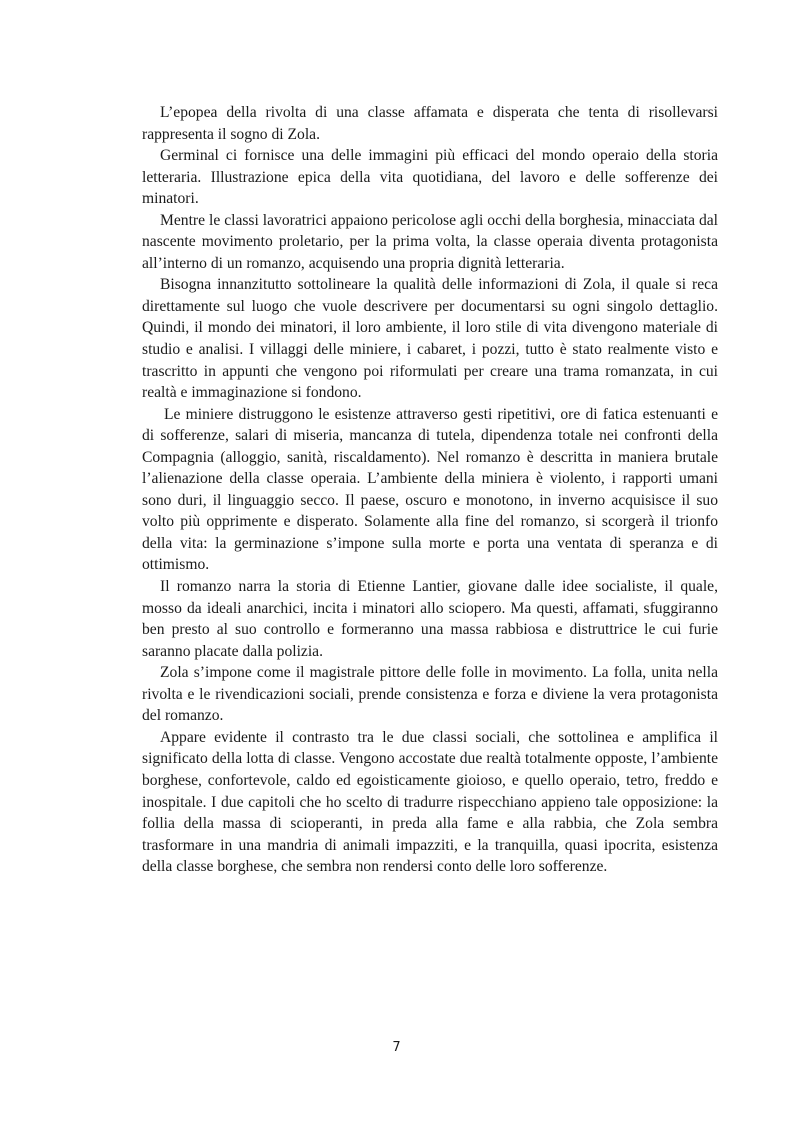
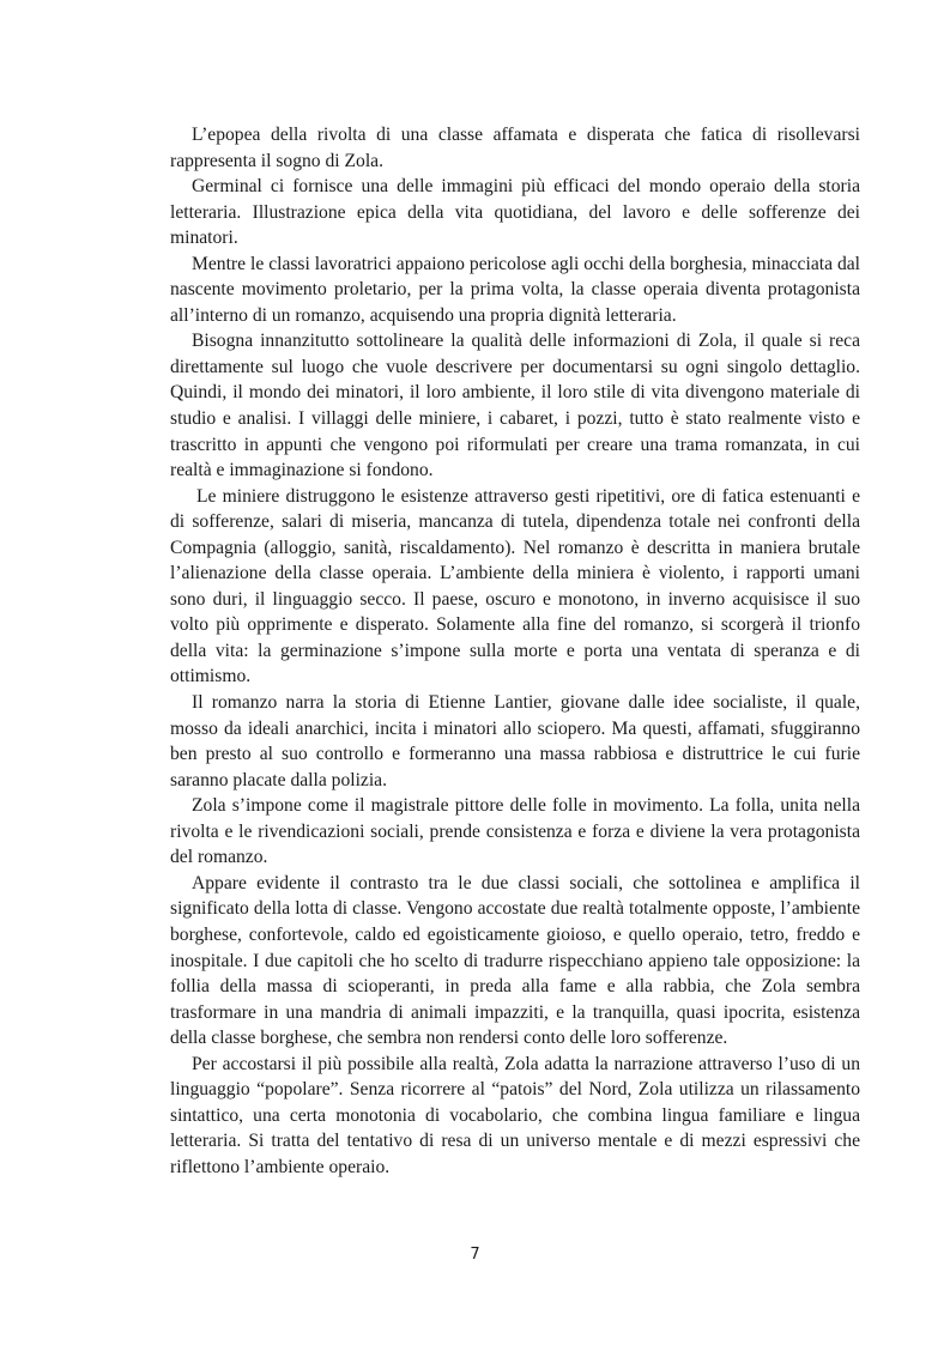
- L’epopea della rivolta di una classe affamata e disperata che tenta di risollevarsi rappresenta il sogno di Zola.
+ L’epopea della rivolta di una classe affamata e disperata che fatica di risollevarsi rappresenta il sogno di Zola.
  Germinal ci fornisce una delle immagini più efficaci del mondo operaio della storia letteraria. Illustrazione epica della vita quotidiana, del lavoro e delle sofferenze dei minatori.
  Mentre le classi lavoratrici appaiono pericolose agli occhi della borghesia, minacciata dal nascente movimento proletario, per la prima volta, la classe operaia diventa protagonista all’interno di un romanzo, acquisendo una propria dignità letteraria.
  Bisogna innanzitutto sottolineare la qualità delle informazioni di Zola, il quale si reca direttamente sul luogo che vuole descrivere per documentarsi su ogni singolo dettaglio. Quindi, il mondo dei minatori, il loro ambiente, il loro stile di vita divengono materiale di studio e analisi. I villaggi delle miniere, i cabaret, i pozzi, tutto è stato realmente visto e trascritto in appunti che vengono poi riformulati per creare una trama romanzata, in cui realtà e immaginazione si fondono.
  Le miniere distruggono le esistenze attraverso gesti ripetitivi, ore di fatica estenuanti e di sofferenze, salari di miseria, mancanza di tutela, dipendenza totale nei confronti della Compagnia (alloggio, sanità, riscaldamento). Nel romanzo è descritta in maniera brutale l’alienazione della classe operaia. L’ambiente della miniera è violento, i rapporti umani sono duri, il linguaggio secco. Il paese, oscuro e monotono, in inverno acquisisce il suo volto più opprimente e disperato. Solamente alla fine del romanzo, si scorgerà il trionfo della vita: la germinazione s’impone sulla morte e porta una ventata di speranza e di ottimismo.
  Il romanzo narra la storia di Etienne Lantier, giovane dalle idee socialiste, il quale, mosso da ideali anarchici, incita i minatori allo sciopero. Ma questi, affamati, sfuggiranno ben presto al suo controllo e formeranno una massa rabbiosa e distruttrice le cui furie saranno placate dalla polizia.
  Zola s’impone come il magistrale pittore delle folle in movimento. La folla, unita nella rivolta e le rivendicazioni sociali, prende consistenza e forza e diviene la vera protagonista del romanzo.
  Appare evidente il contrasto tra le due classi sociali, che sottolinea e amplifica il significato della lotta di classe. Vengono accostate due realtà totalmente opposte, l’ambiente borghese, confortevole, caldo ed egoisticamente gioioso, e quello operaio, tetro, freddo e inospitale. I due capitoli che ho scelto di tradurre rispecchiano appieno tale opposizione: la follia della massa di scioperanti, in preda alla fame e alla rabbia, che Zola sembra trasformare in una mandria di animali impazziti, e la tranquilla, quasi ipocrita, esistenza della classe borghese, che sembra non rendersi conto delle loro sofferenze.
+ Per accostarsi il più possibile alla realtà, Zola adatta la narrazione attraverso l’uso di un linguaggio “popolare”. Senza ricorrere al “patois” del Nord, Zola utilizza un rilassamento sintattico, una certa monotonia di vocabolario, che combina lingua familiare e lingua letteraria. Si tratta del tentativo di resa di un universo mentale e di mezzi espressivi che riflettono l’ambiente operaio.
  7
